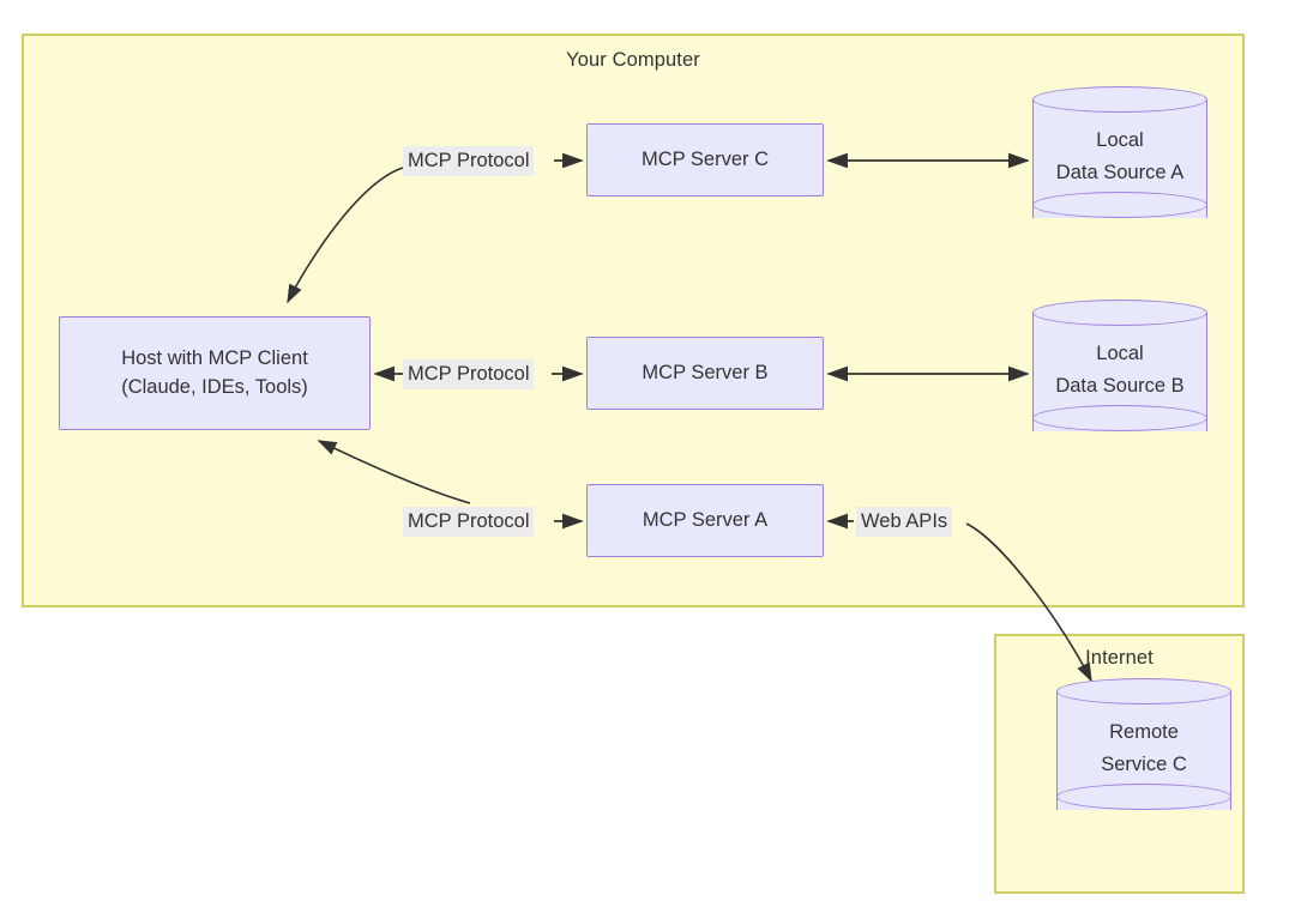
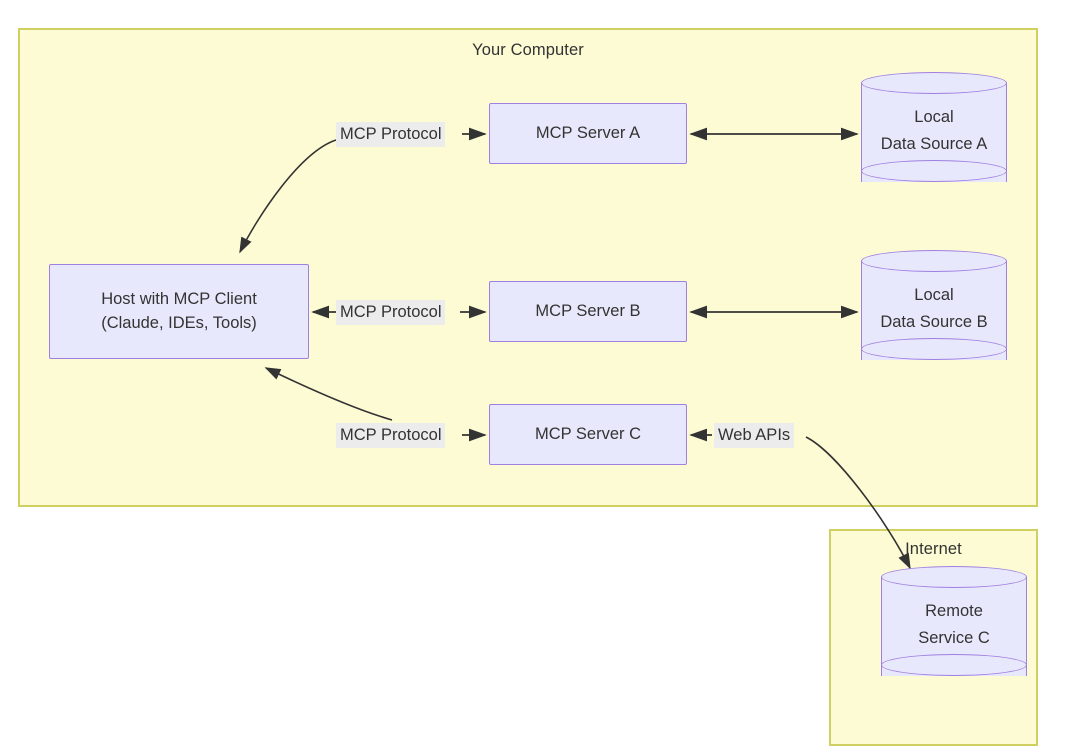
  Your Computer
  Internet
  Host with MCP Client
  (Claude, IDEs, Tools)
- MCP Server C
+ MCP Server A
  MCP Server B
- MCP Server A
+ MCP Server C
  Local
  Data Source A
  Local
  Data Source B
  Remote
  Service C
  MCP Protocol
  MCP Protocol
  MCP Protocol
  Web APIs
